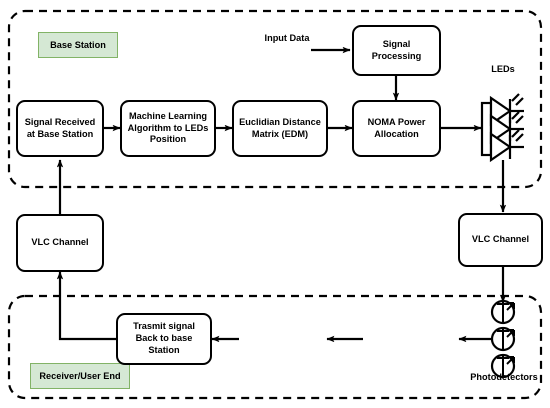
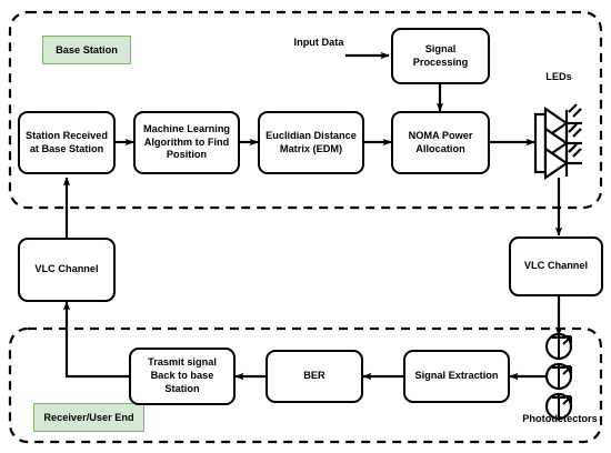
  Base Station
  Receiver/User End
- Signal Received at Base Station
+ Station Received at Base Station
- Machine Learning Algorithm to LEDs Position
+ Machine Learning Algorithm to Find Position
  Euclidian Distance Matrix (EDM)
  NOMA Power Allocation
  Signal Processing
  Input Data
  LEDs
  VLC Channel
  VLC Channel
  Photodetectors
+ Signal Extraction
+ BER
  Trasmit signal Back to base Station
